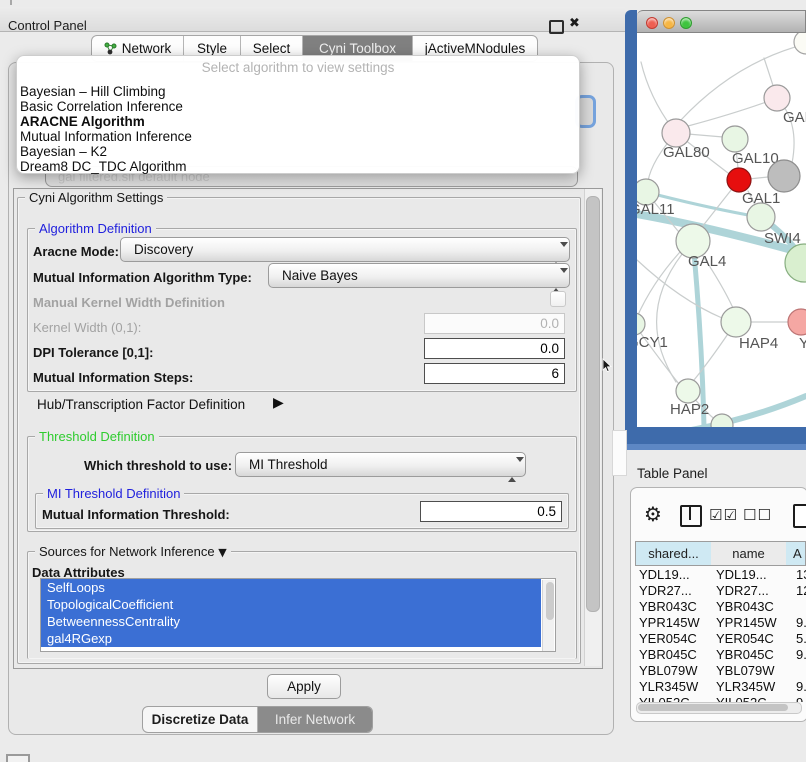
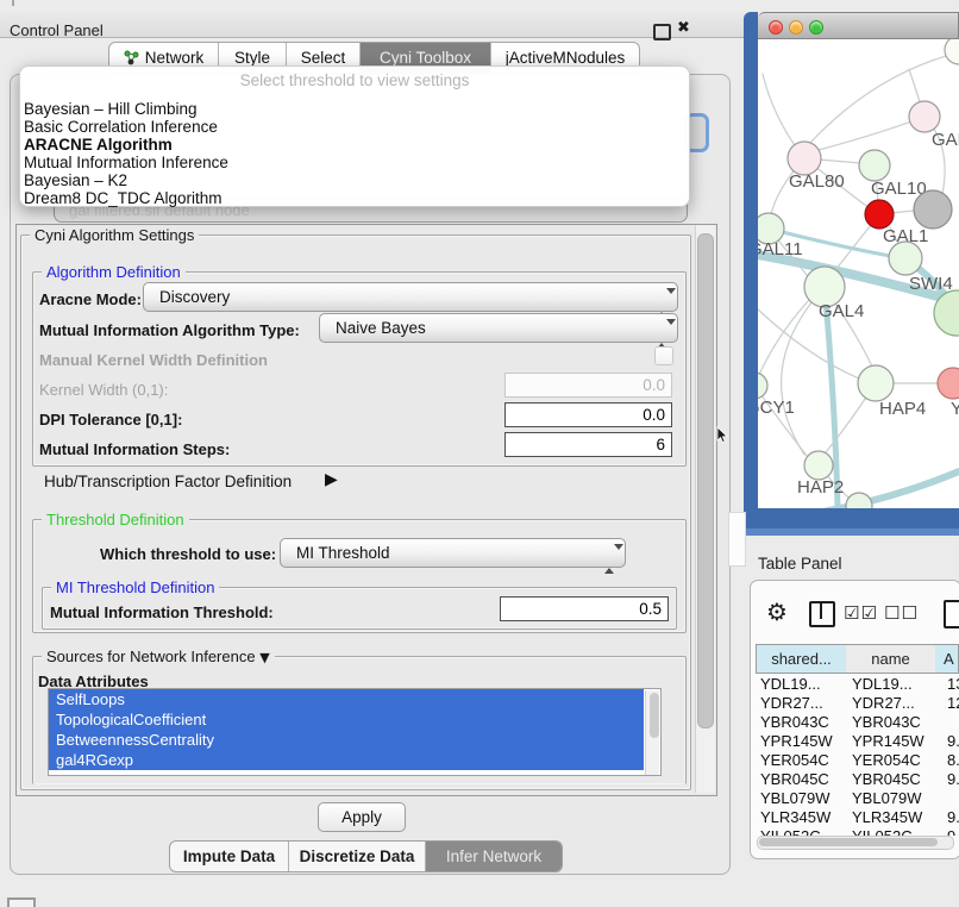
  Control Panel
  ✖
  Network
  Style
  Select
  Cyni Toolbox
  jActiveMNodules
  gal filtered.sif default node
- Select algorithm to view settings
+ Select threshold to view settings
  Bayesian – Hill Climbing
  Basic Correlation Inference
  ARACNE Algorithm
  Mutual Information Inference
  Bayesian – K2
  Dream8 DC_TDC Algorithm
  Cyni Algorithm Settings
  Algorithm Definition
  Aracne Mode:
  Discovery
  Mutual Information Algorithm Type:
  Naive Bayes
  Manual Kernel Width Definition
  Kernel Width (0,1):
  0.0
  DPI Tolerance [0,1]:
  0.0
  Mutual Information Steps:
  6
  Hub/Transcription Factor Definition
  ▶
  Threshold Definition
  Which threshold to use:
  MI Threshold
  MI Threshold Definition
  Mutual Information Threshold:
  0.5
  Sources for Network Inference ▼
  Data Attributes
  SelfLoops
  TopologicalCoefficient
  BetweennessCentrality
  gal4RGexp
  Apply
+ Impute Data
  Discretize Data
  Infer Network
  GAL80
  GAL10
  GAL1
  AL11
  SWI4
  GAL4
  CY1
  HAP4
  Y
  HAP2
  Table Panel
  ⚙
  ☑☑
  ☐☐
  shared...
  name
  A
  YDL19...
  YDL19...
  YDR27...
  YDR27...
  YBR043C
  YBR043C
  YPR145W
  YPR145W
  9.
  YER054C
  YER054C
- 5.
+ 8.
  YBR045C
  YBR045C
  9.
  YBL079W
  YBL079W
  YLR345W
  YLR345W
  9.
